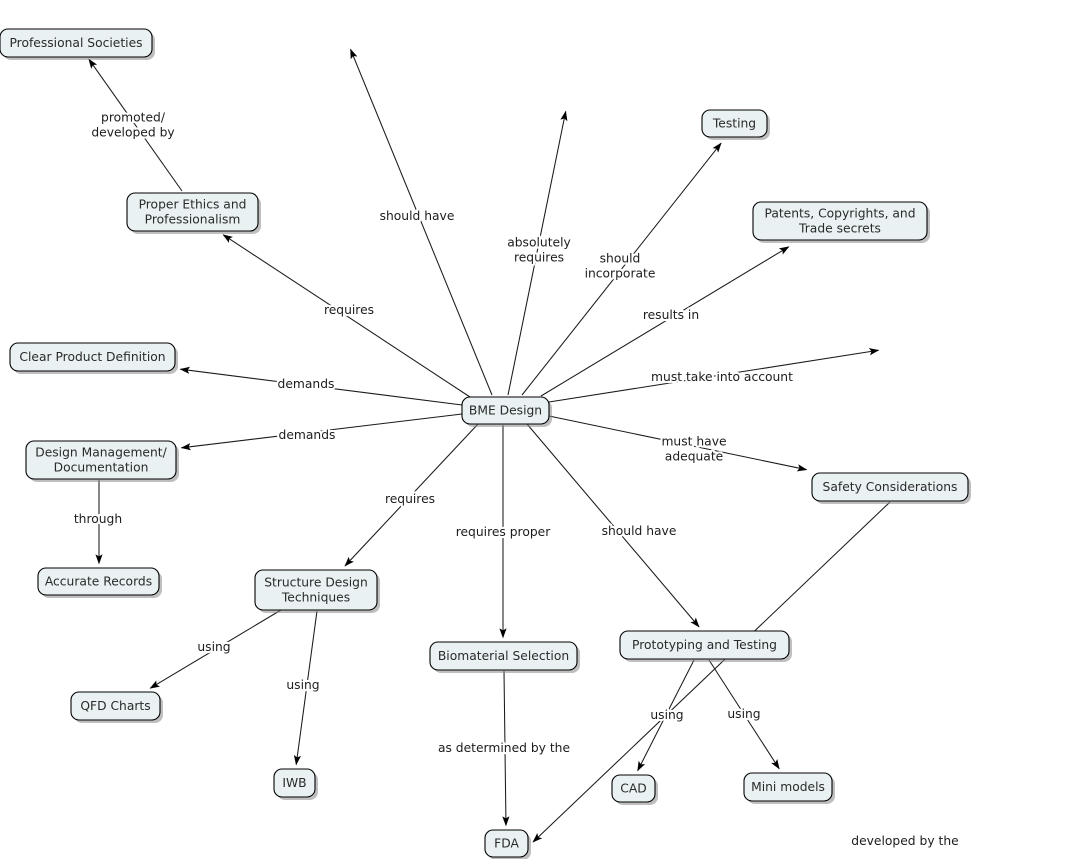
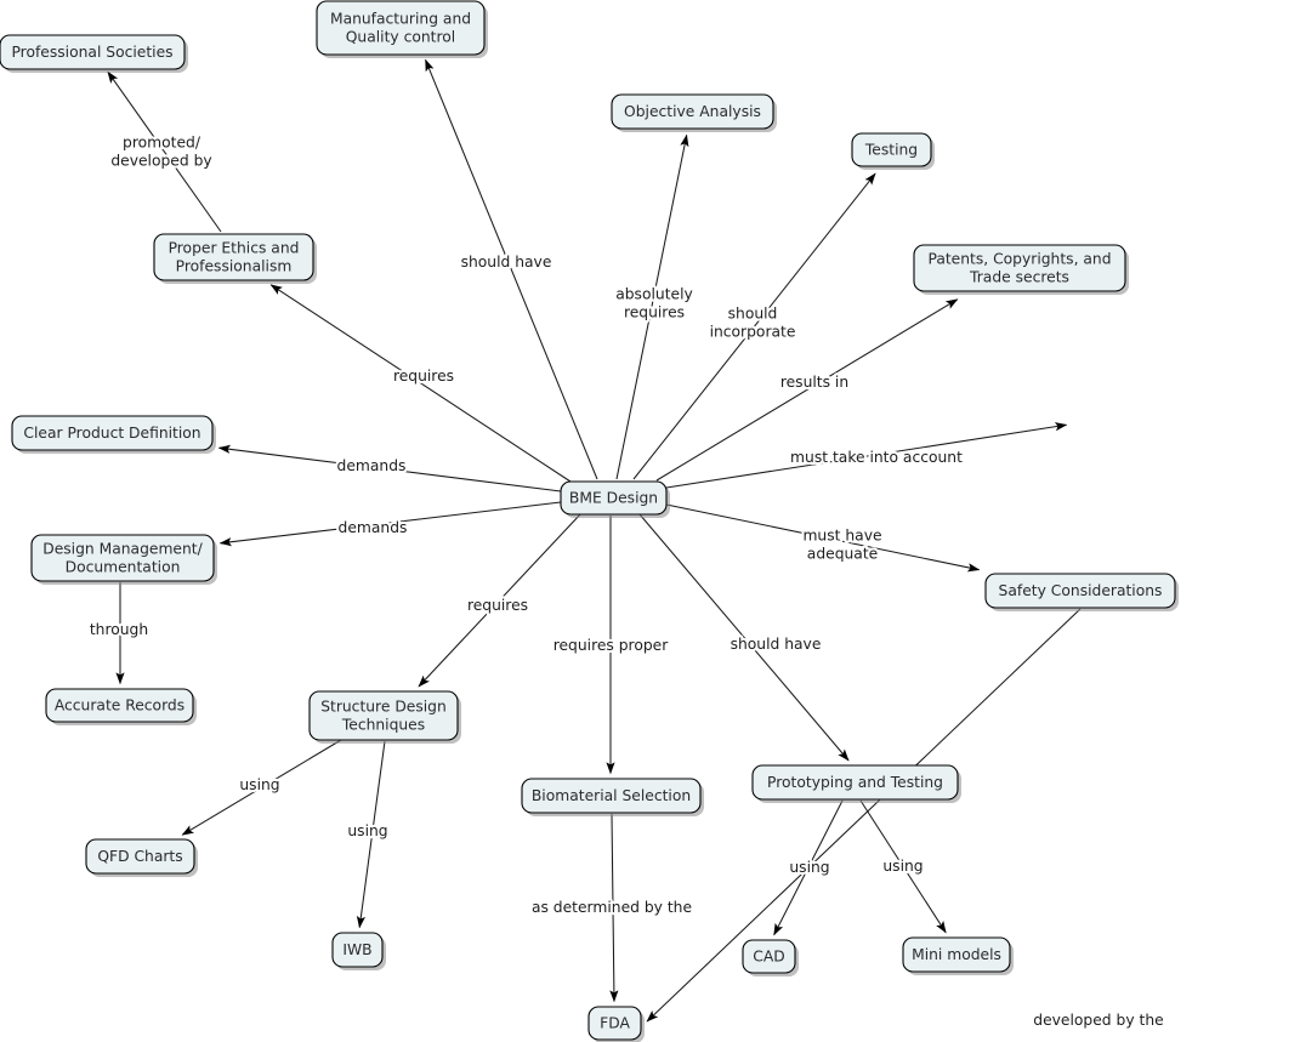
  Professional Societies
+ Manufacturing and Quality control
+ Objective Analysis
  Testing
  Patents, Copyrights, and Trade secrets
  Proper Ethics and Professionalism
  Clear Product Definition
  BME Design
  Design Management/ Documentation
  Safety Considerations
  Accurate Records
  Structure Design Techniques
  Prototyping and Testing
  Biomaterial Selection
  QFD Charts
  CAD
  Mini models
  IWB
  FDA
  promoted/ developed by
  should have
  absolutely requires
  should incorporate
  results in
  requires
  must take into account
  demands
  demands
  must have adequate
  requires
  requires proper
  should have
  through
  using
  using
  as determined by the
  using
  using
  developed by the
